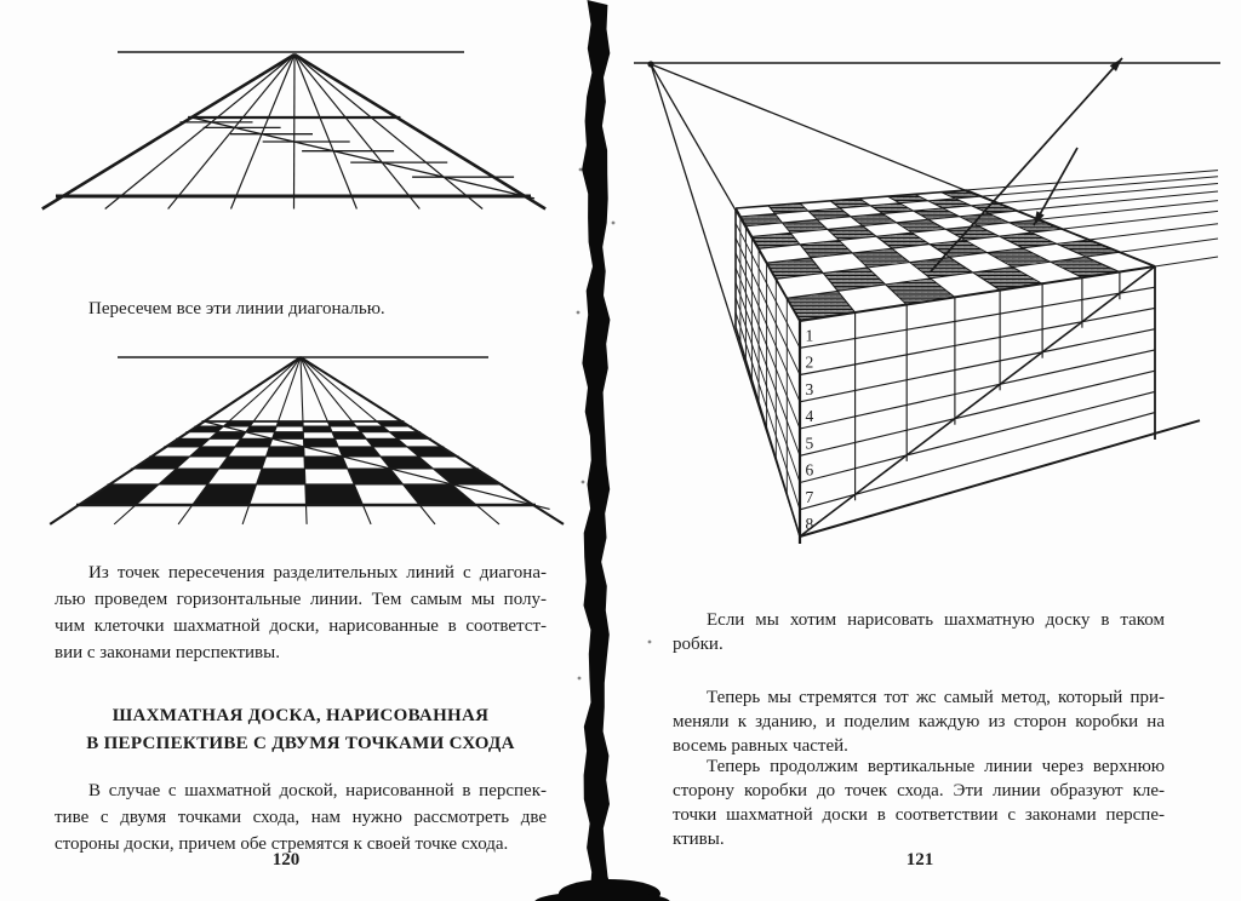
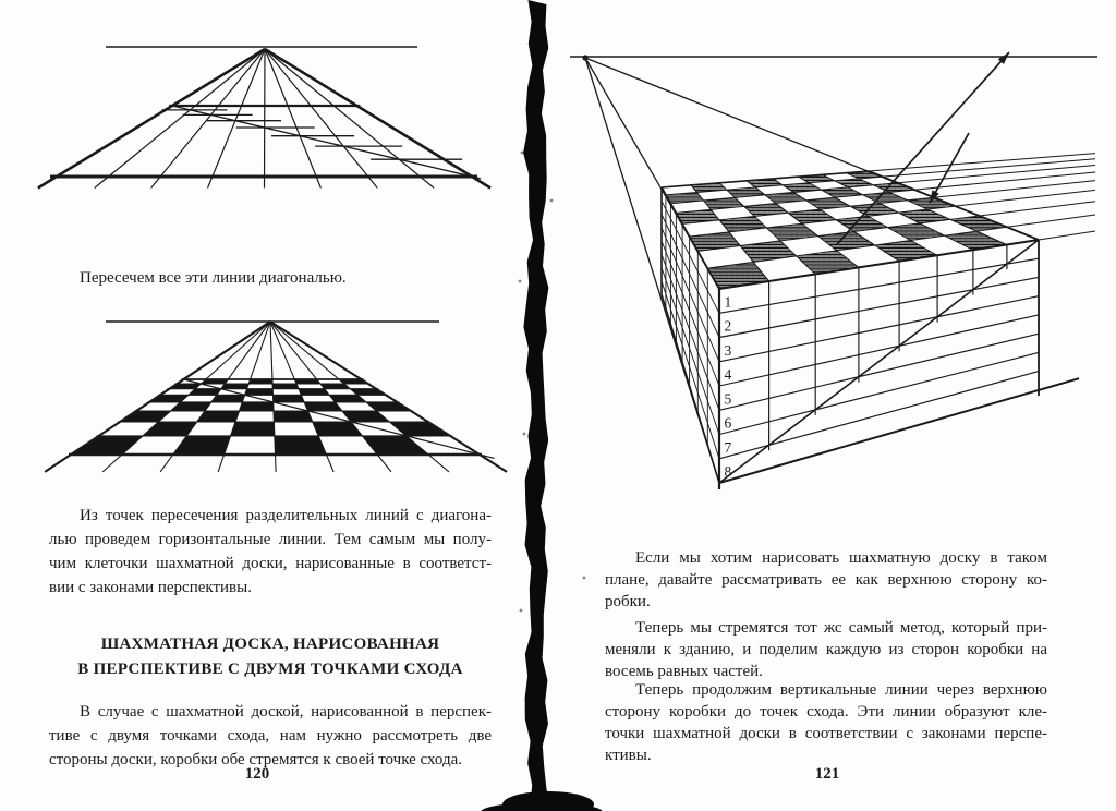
  1
  2
  3
  4
  5
  6
  7
  8
  Пересечем все эти линии диагональю.
  Из точек пересечения разделительных линий с диагона-
  лью проведем горизонтальные линии. Тем самым мы полу-
  чим клеточки шахматной доски, нарисованные в соответст-
  вии с законами перспективы.
  ШАХМАТНАЯ ДОСКА, НАРИСОВАННАЯ
  В ПЕРСПЕКТИВЕ С ДВУМЯ ТОЧКАМИ СХОДА
  В случае с шахматной доской, нарисованной в перспек-
  тиве с двумя точками схода, нам нужно рассмотреть две
- стороны доски, причем обе стремятся к своей точке схода.
+ стороны доски, коробки обе стремятся к своей точке схода.
  120
  Если мы хотим нарисовать шахматную доску в таком
+ плане, давайте рассматривать ее как верхнюю сторону ко-
  робки.
  Теперь мы стремятся тот жс самый метод, который при-
  меняли к зданию, и поделим каждую из сторон коробки на
  восемь равных частей.
  Теперь продолжим вертикальные линии через верхнюю
  сторону коробки до точек схода. Эти линии образуют кле-
  точки шахматной доски в соответствии с законами перспе-
  ктивы.
  121
